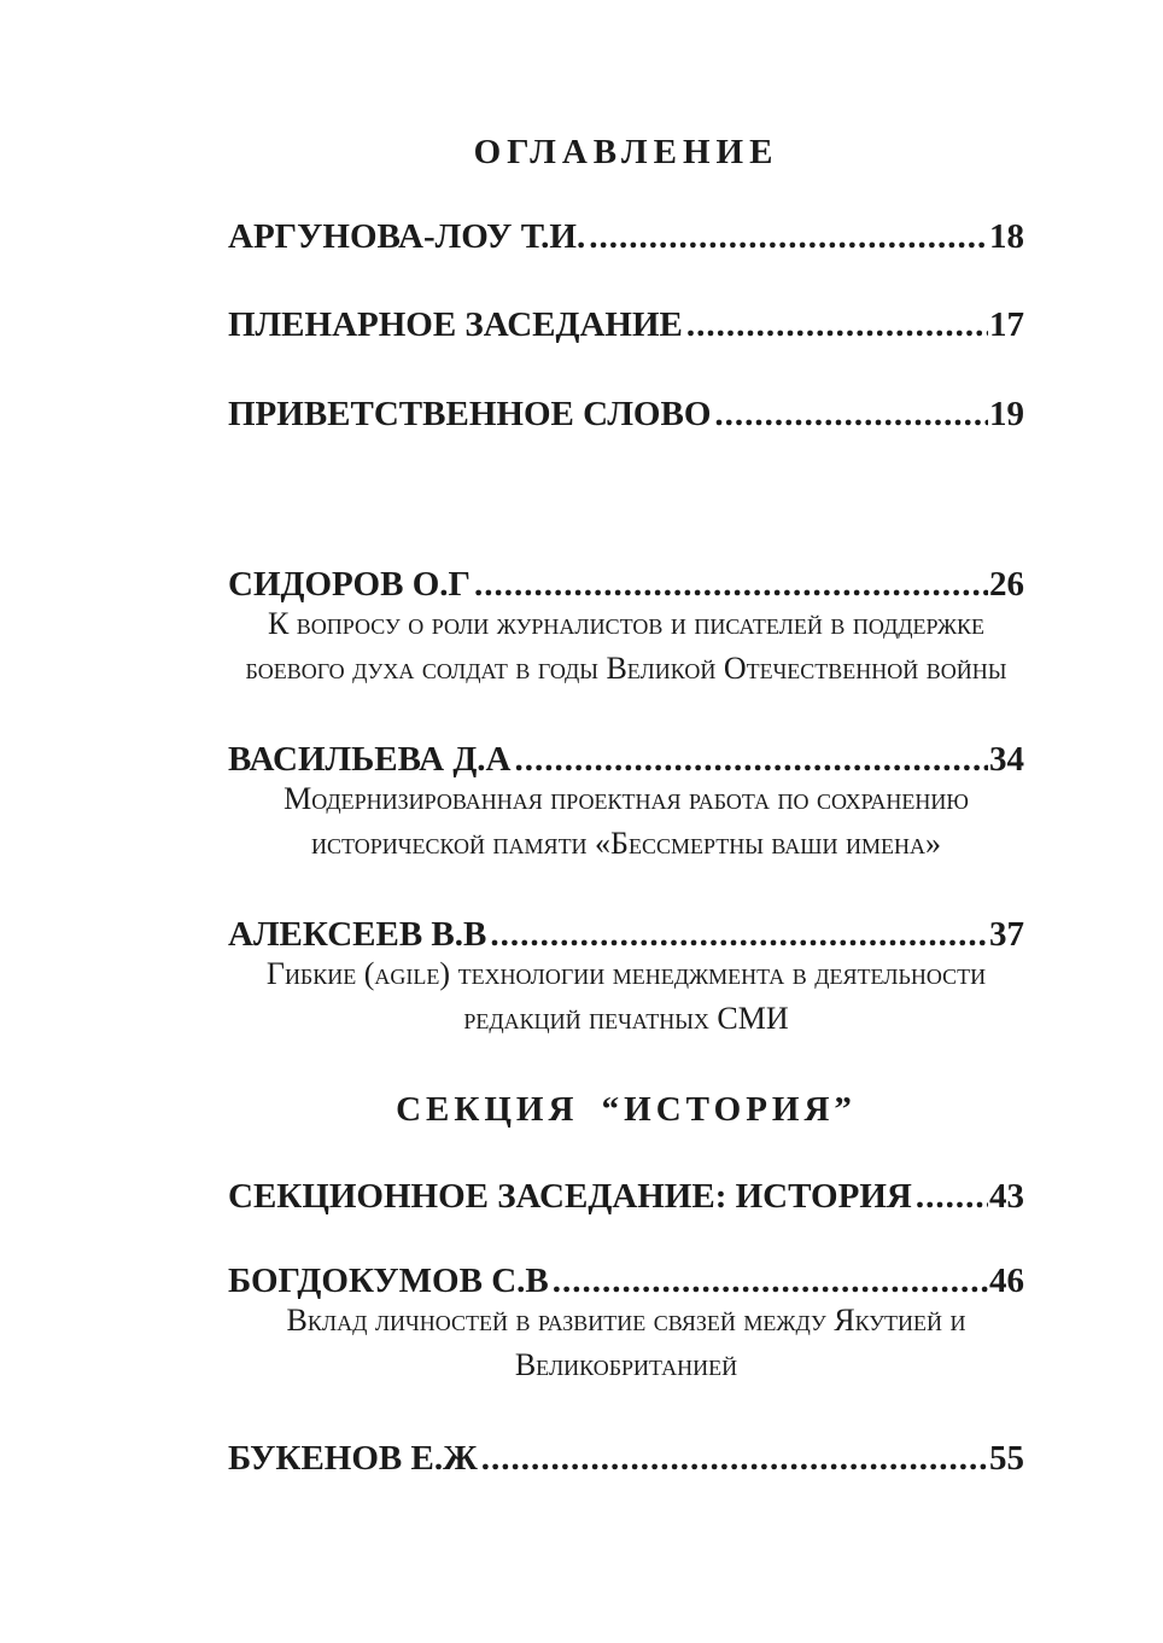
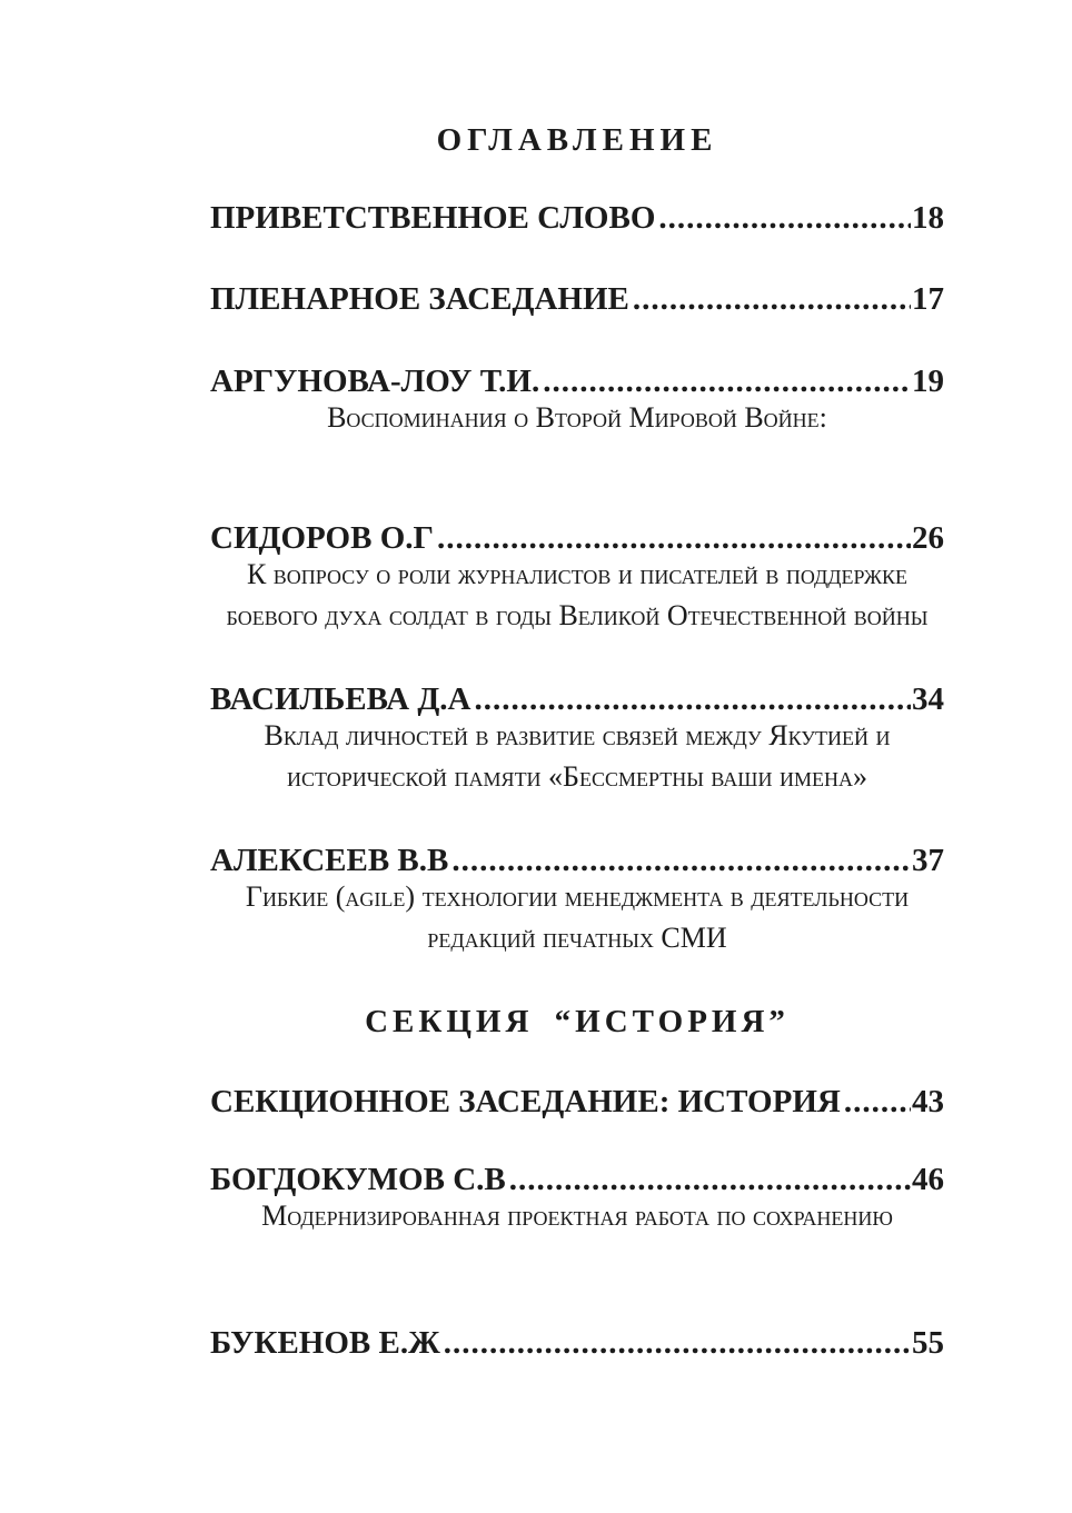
  ОГЛАВЛЕНИЕ
- АРГУНОВА-ЛОУ Т.И.
+ ПРИВЕТСТВЕННОЕ СЛОВО
  18
  ПЛЕНАРНОЕ ЗАСЕДАНИЕ
  17
- ПРИВЕТСТВЕННОЕ СЛОВО
+ АРГУНОВА-ЛОУ Т.И.
  19
+ Воспоминания о Второй Мировой Войне:
  СИДОРОВ О.Г
  26
  К вопросу о роли журналистов и писателей в поддержке
  боевого духа солдат в годы Великой Отечественной войны
  ВАСИЛЬЕВА Д.А
  34
- Модернизированная проектная работа по сохранению
+ Вклад личностей в развитие связей между Якутией и
  исторической памяти «Бессмертны ваши имена»
  АЛЕКСЕЕВ В.В
  37
  Гибкие (agile) технологии менеджмента в деятельности
  редакций печатных СМИ
  СЕКЦИЯ “ИСТОРИЯ”
  СЕКЦИОННОЕ ЗАСЕДАНИЕ: ИСТОРИЯ
  43
  БОГДОКУМОВ С.В
  46
- Вклад личностей в развитие связей между Якутией и
+ Модернизированная проектная работа по сохранению
- Великобританией
  БУКЕНОВ Е.Ж
  55
